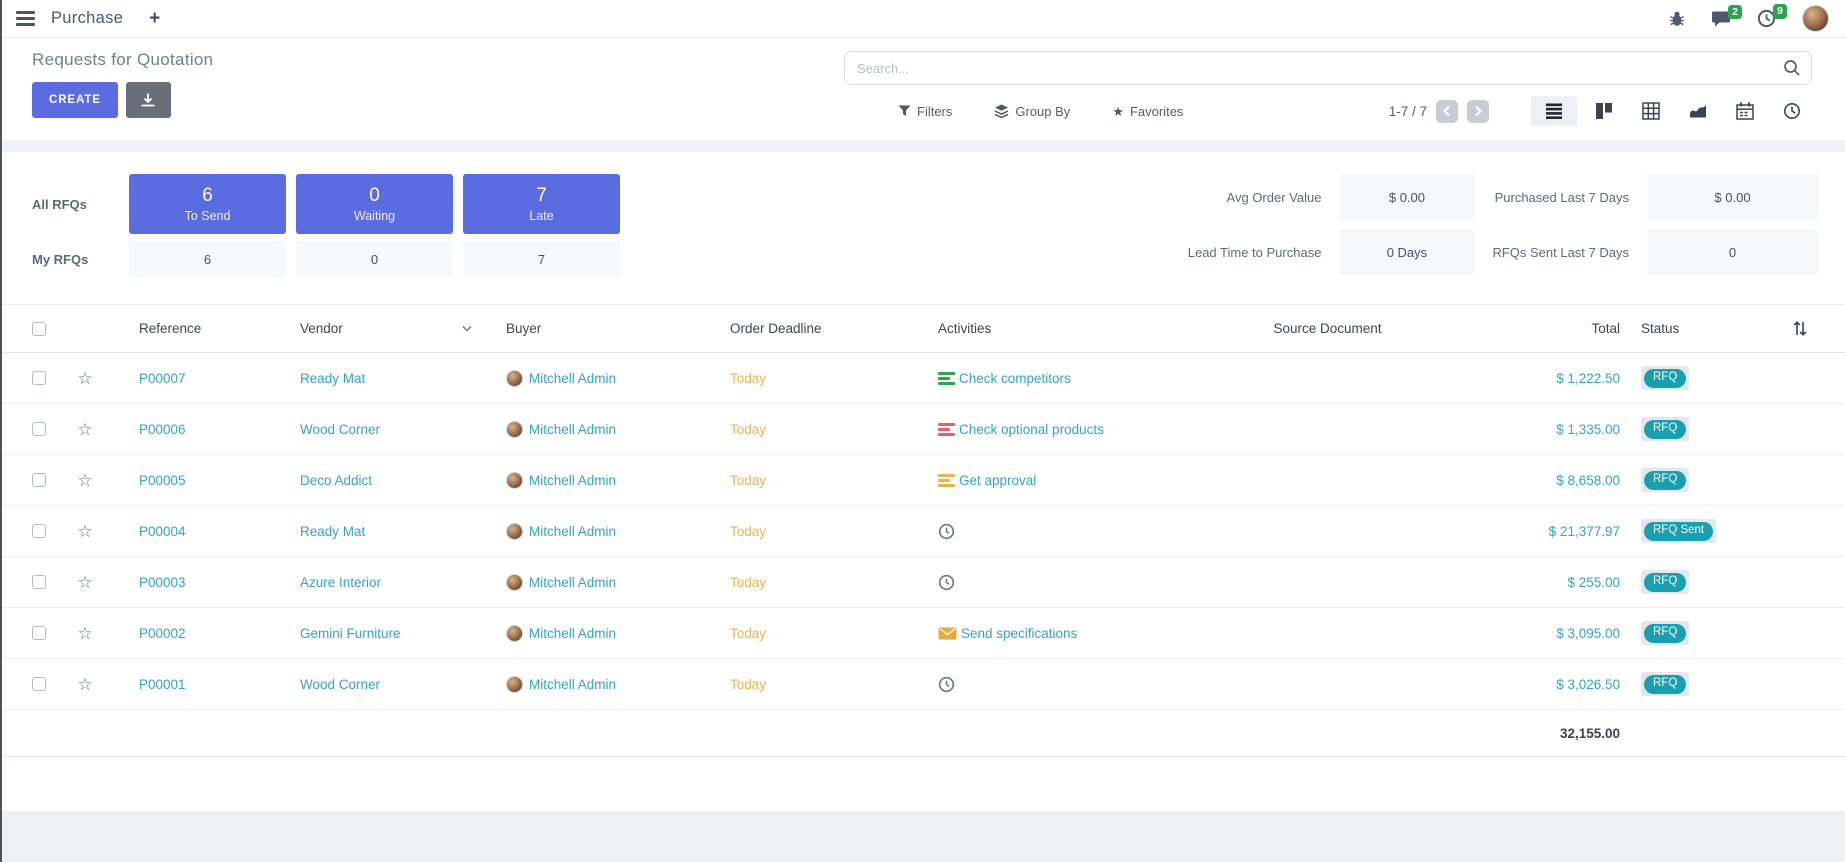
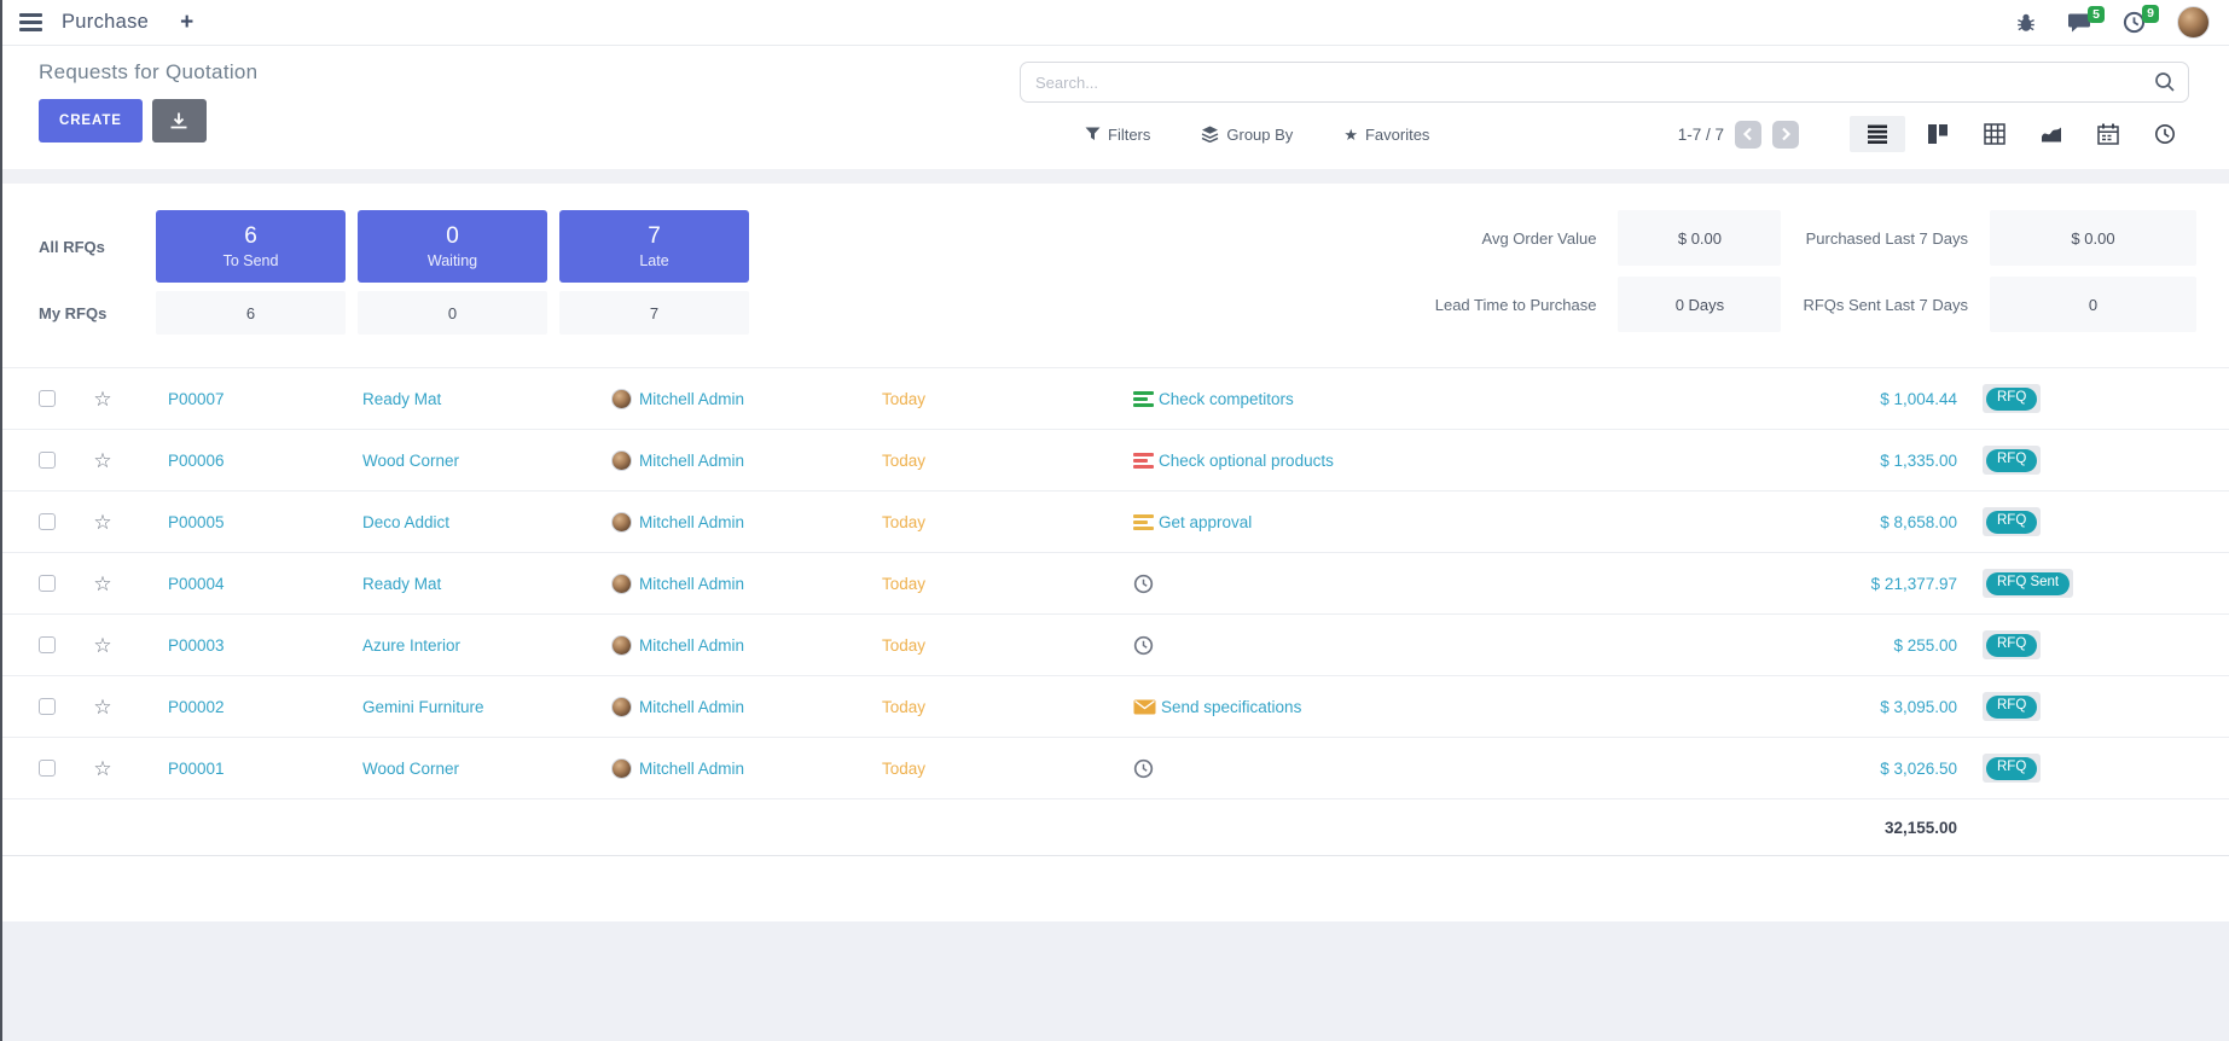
  Purchase
  +
- 2
+ 5
  9
  Requests for Quotation
  CREATE
  Search...
  Filters
  Group By
  ★
  Favorites
  1-7 / 7
  All RFQs
  My RFQs
  6
  To Send
  6
  0
  Waiting
  0
  7
  Late
  7
  Avg Order Value
  $ 0.00
  Purchased Last 7 Days
  $ 0.00
  Lead Time to Purchase
  0 Days
  RFQs Sent Last 7 Days
  0
- Reference
- Vendor
- Buyer
- Order Deadline
- Activities
- Source Document
- Total
- Status
  ☆
  P00007
  Ready Mat
  Mitchell Admin
  Today
  Check competitors
- $ 1,222.50
+ $ 1,004.44
  RFQ
  ☆
  P00006
  Wood Corner
  Mitchell Admin
  Today
  Check optional products
  $ 1,335.00
  RFQ
  ☆
  P00005
  Deco Addict
  Mitchell Admin
  Today
  Get approval
  $ 8,658.00
  RFQ
  ☆
  P00004
  Ready Mat
  Mitchell Admin
  Today
  $ 21,377.97
  RFQ Sent
  ☆
  P00003
  Azure Interior
  Mitchell Admin
  Today
  $ 255.00
  RFQ
  ☆
  P00002
  Gemini Furniture
  Mitchell Admin
  Today
  Send specifications
  $ 3,095.00
  RFQ
  ☆
  P00001
  Wood Corner
  Mitchell Admin
  Today
  $ 3,026.50
  RFQ
  32,155.00
